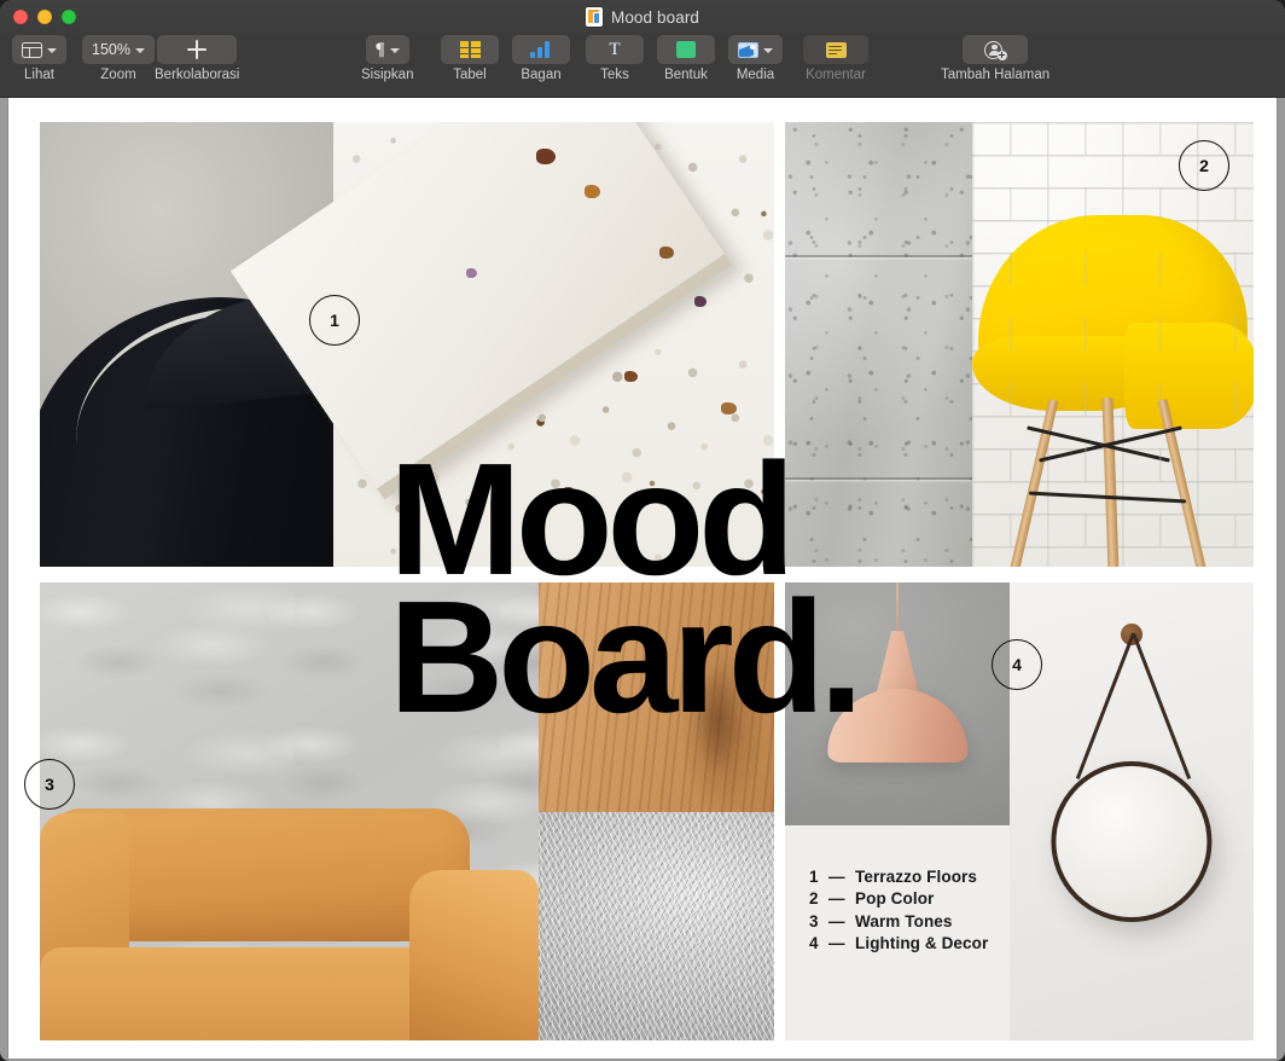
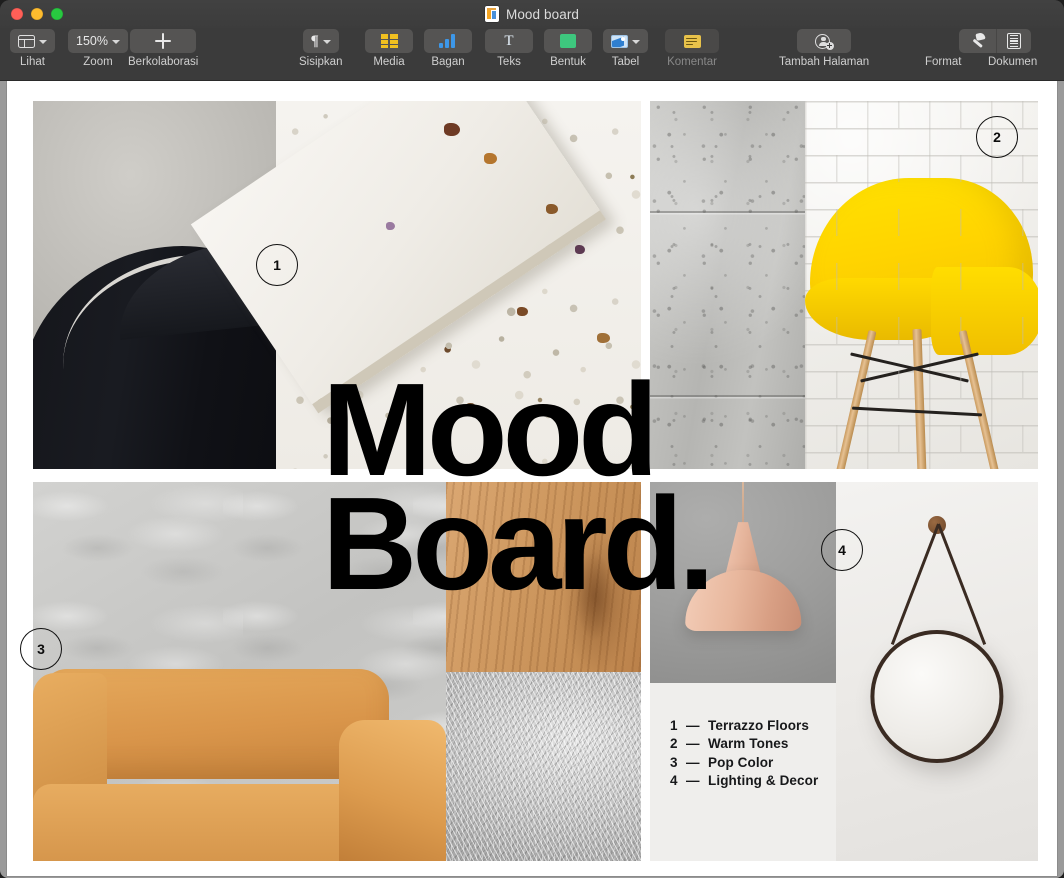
  Mood board
  Lihat
  150%
  Zoom
  Berkolaborasi
  ¶
  Sisipkan
- Tabel
+ Media
  Bagan
  T
  Teks
  Bentuk
- Media
+ Tabel
  Komentar
  Tambah Halaman
+ Format
+ Dokumen
  1
  —
  Terrazzo Floors
  2
  —
- Pop Color
+ Warm Tones
  3
  —
- Warm Tones
+ Pop Color
  4
  —
  Lighting & Decor
  Mood
  Board.
  1
  2
  3
  4
